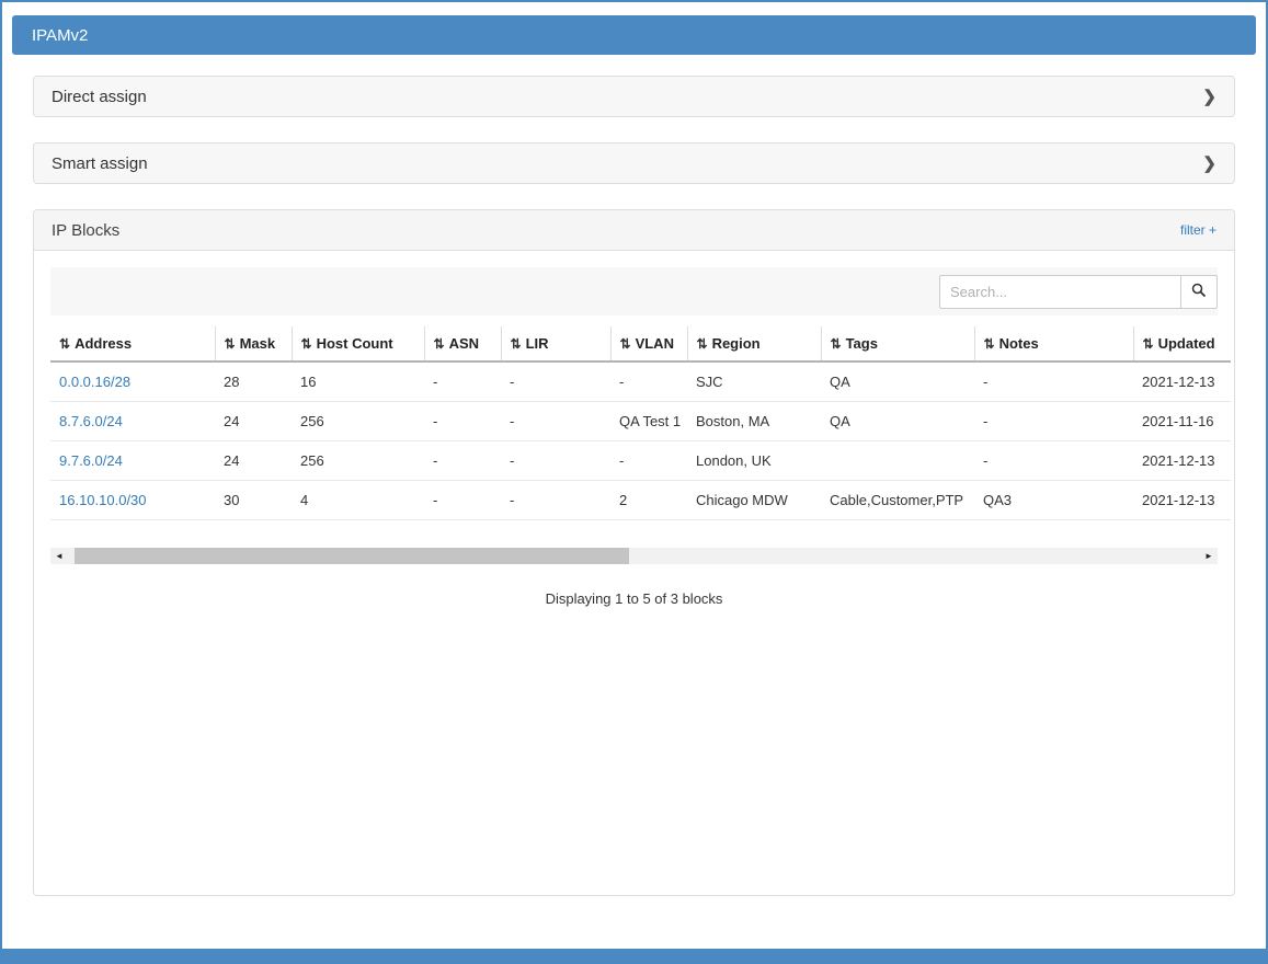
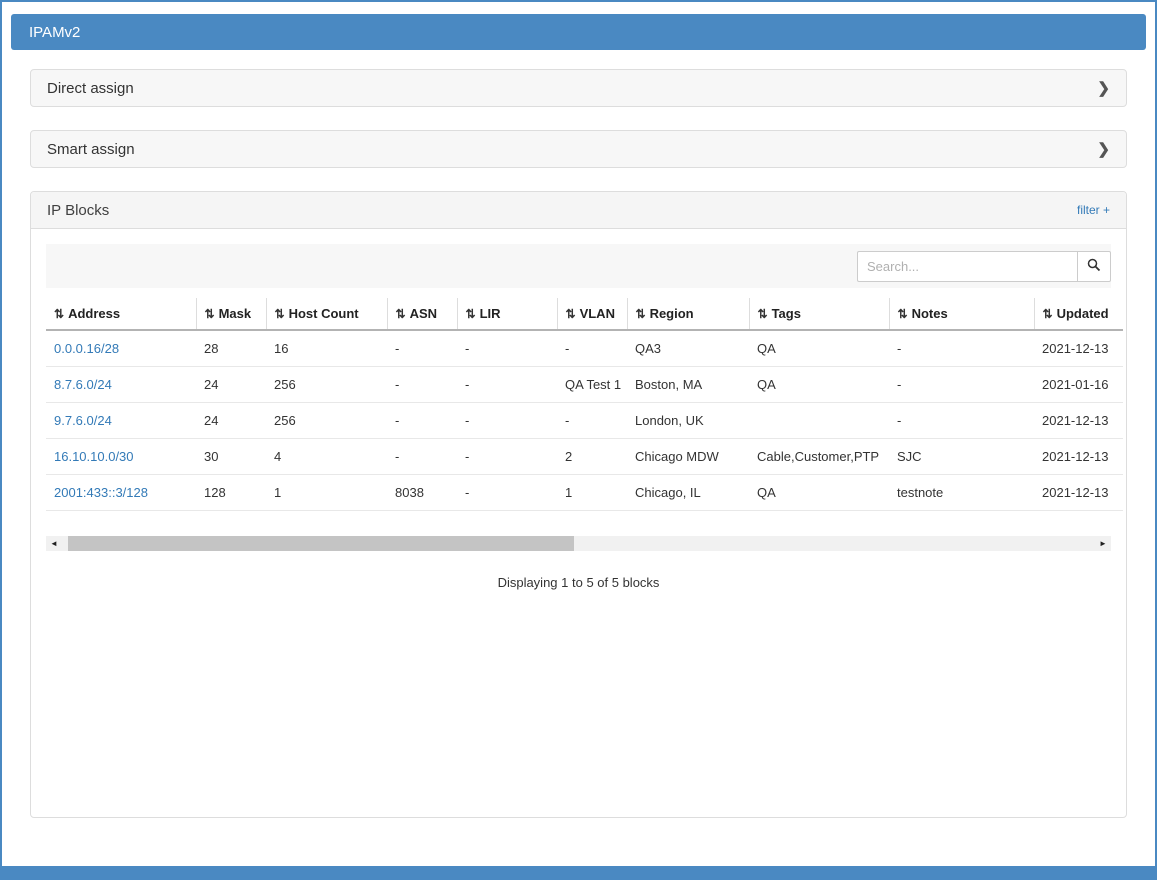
  IPAMv2
  Direct assign
  ❯
  Smart assign
  ❯
  IP Blocks
  filter +
  Search...
  ⇅ Address	⇅ Mask	⇅ Host Count	⇅ ASN	⇅ LIR	⇅ VLAN	⇅ Region	⇅ Tags	⇅ Notes	⇅ Updated
- 0.0.0.16/28	28	16	-	-	-	SJC	QA	-	2021-12-13
+ 0.0.0.16/28	28	16	-	-	-	QA3	QA	-	2021-12-13
- 8.7.6.0/24	24	256	-	-	QA Test 1	Boston, MA	QA	-	2021-11-16
+ 8.7.6.0/24	24	256	-	-	QA Test 1	Boston, MA	QA	-	2021-01-16
  9.7.6.0/24	24	256	-	-	-	London, UK		-	2021-12-13
- 16.10.10.0/30	30	4	-	-	2	Chicago MDW	Cable,Customer,PTP	QA3	2021-12-13
+ 16.10.10.0/30	30	4	-	-	2	Chicago MDW	Cable,Customer,PTP	SJC	2021-12-13
+ 2001:433::3/128	128	1	8038	-	1	Chicago, IL	QA	testnote	2021-12-13
  ◄
  ►
- Displaying 1 to 5 of 3 blocks
+ Displaying 1 to 5 of 5 blocks
